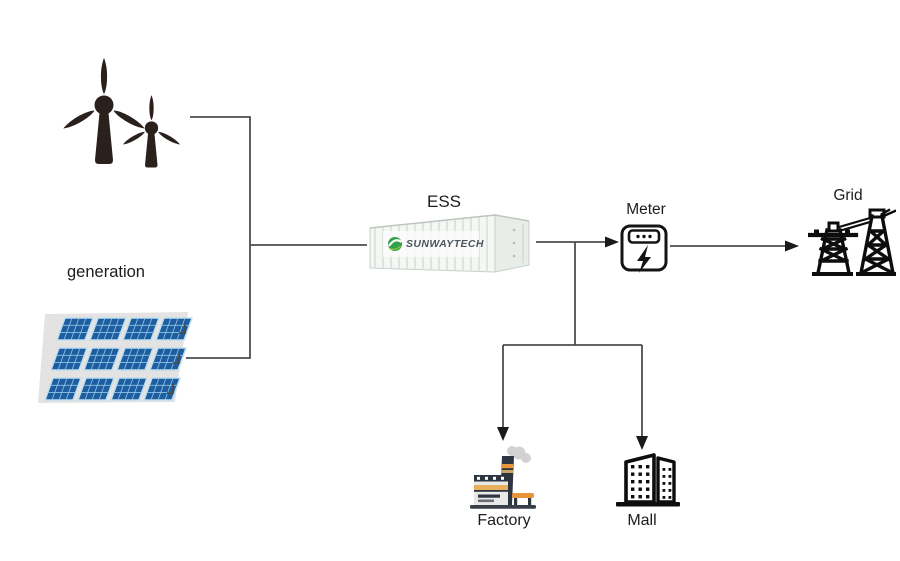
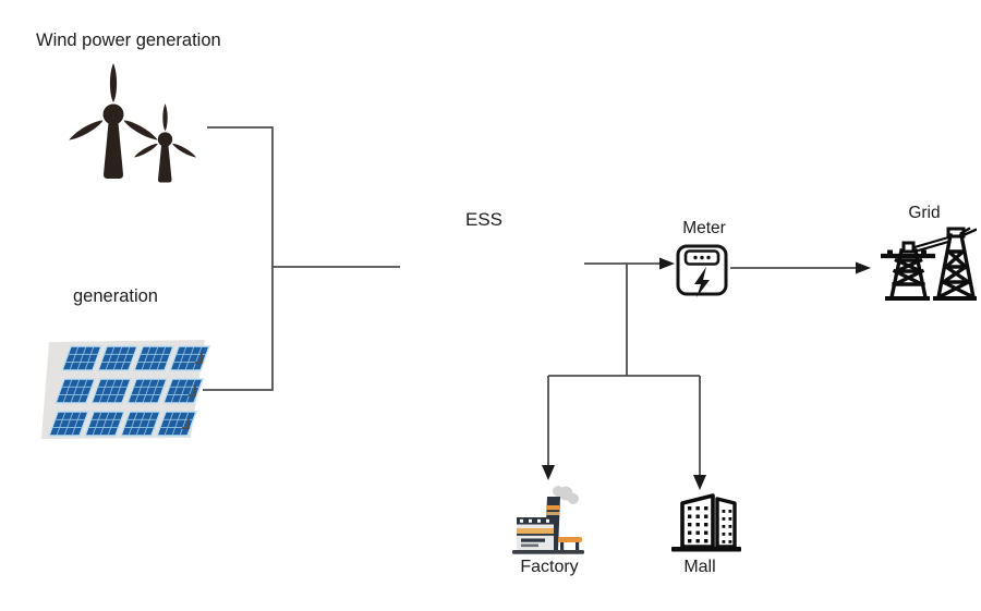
+ Wind power generation
  generation
  ESS
  Meter
  Grid
  Factory
  Mall
- SUNWAYTECH
